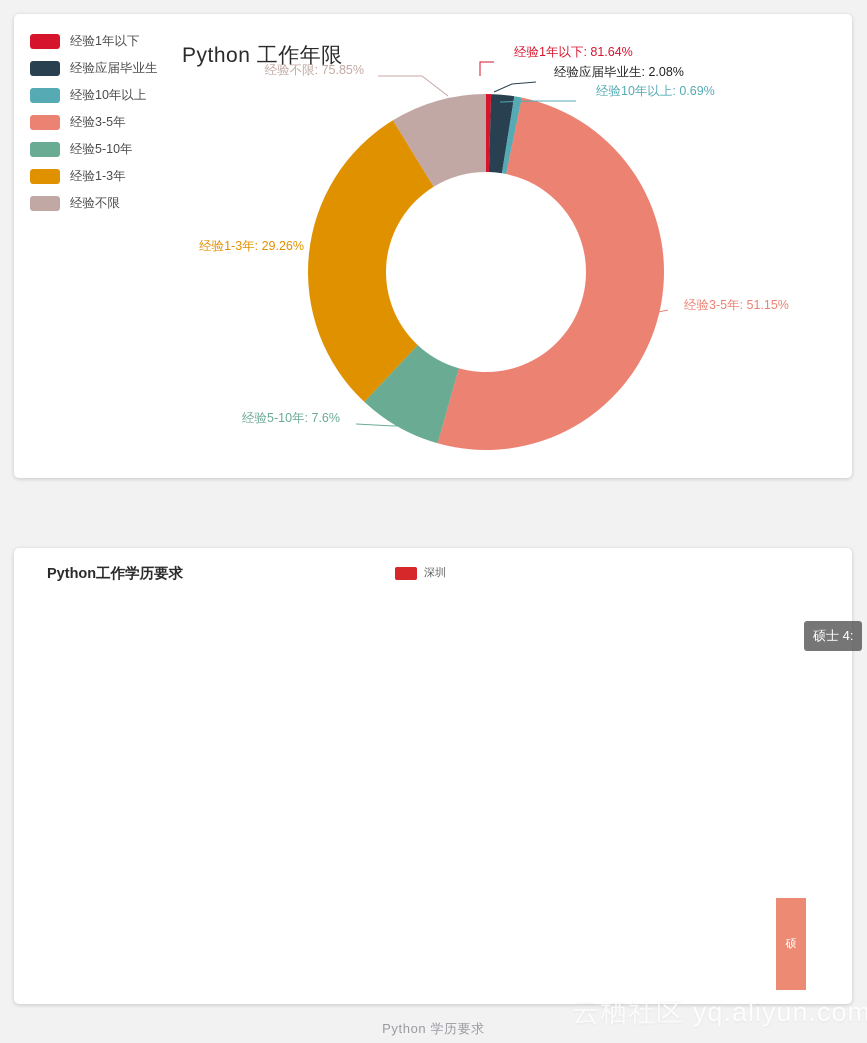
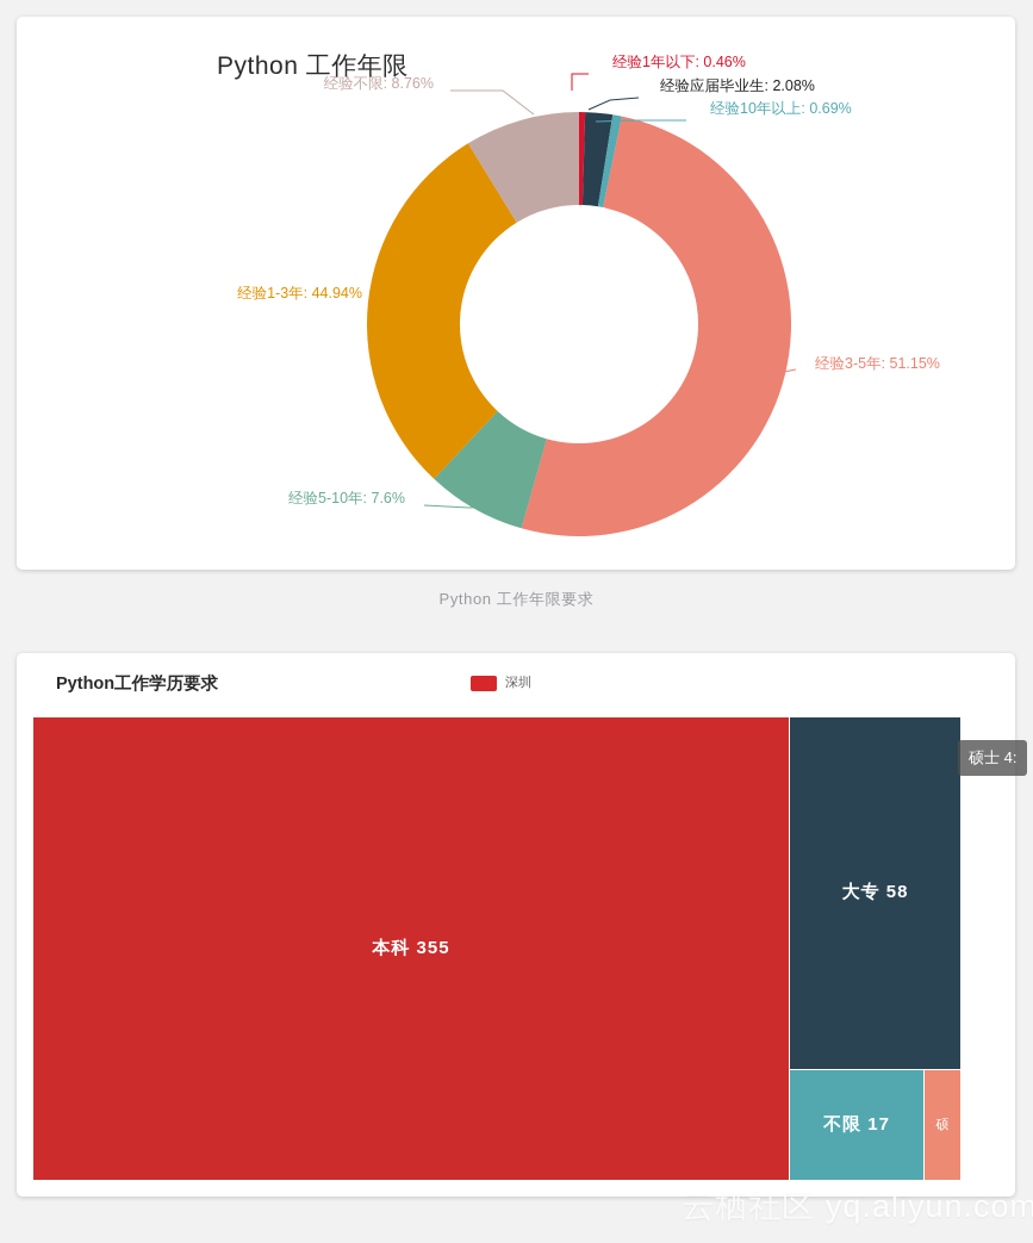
  Python 工作年限
- 经验1年以下
- 经验应届毕业生
- 经验10年以上
- 经验3-5年
- 经验5-10年
- 经验1-3年
- 经验不限
- 经验1年以下: 81.64%
+ 经验1年以下: 0.46%
  经验应届毕业生: 2.08%
  经验10年以上: 0.69%
  经验3-5年: 51.15%
  经验5-10年: 7.6%
- 经验1-3年: 29.26%
+ 经验1-3年: 44.94%
- 经验不限: 75.85%
+ 经验不限: 8.76%
+ Python 工作年限要求
  Python工作学历要求
  深圳
+ 本科 355
+ 大专 58
+ 不限 17
  硕
  硕士 4:
- Python 学历要求
  云栖社区 yq.aliyun.com
